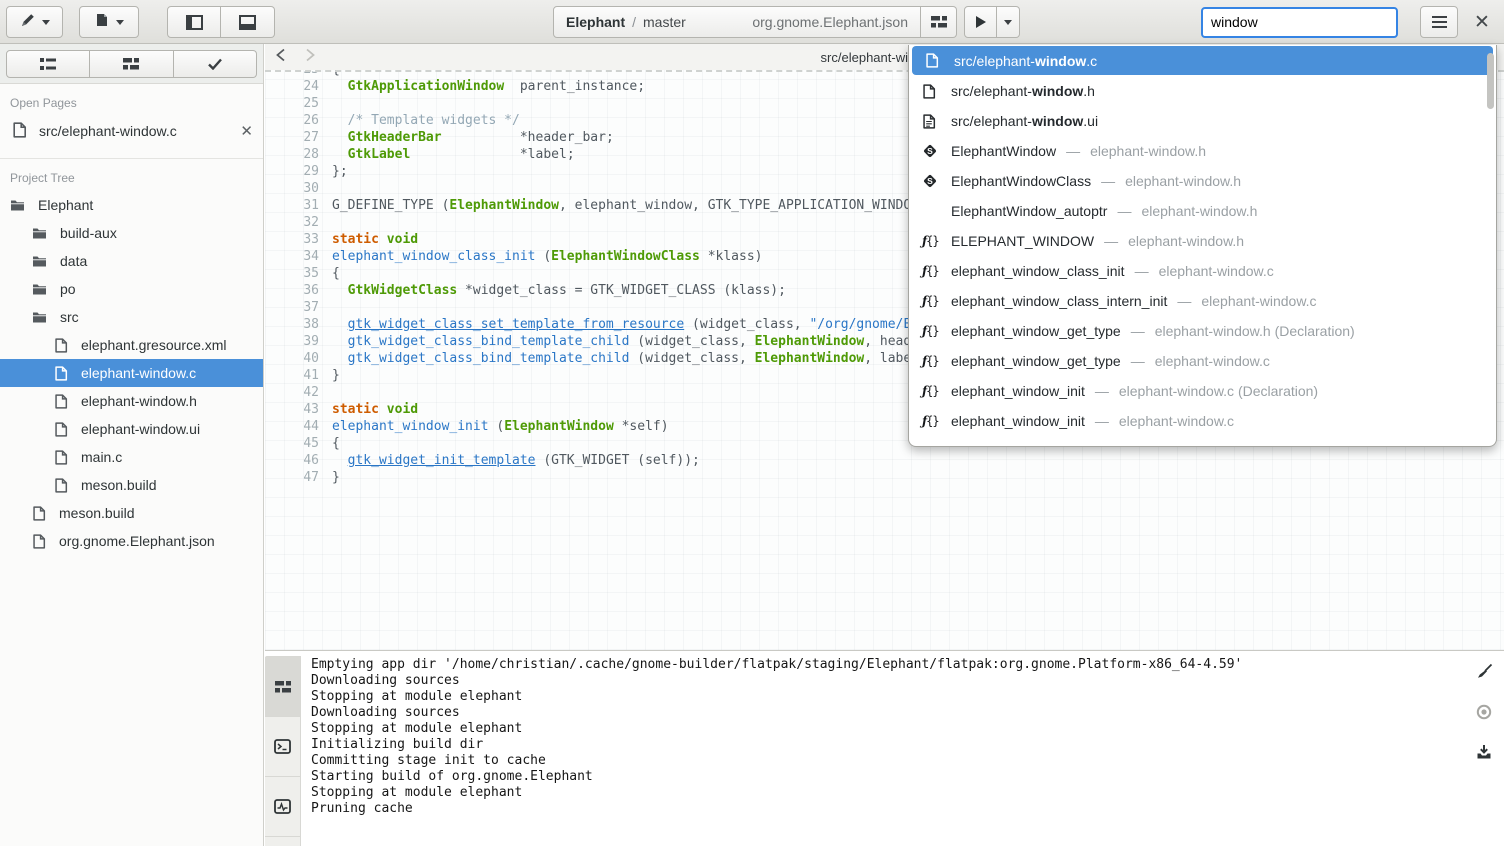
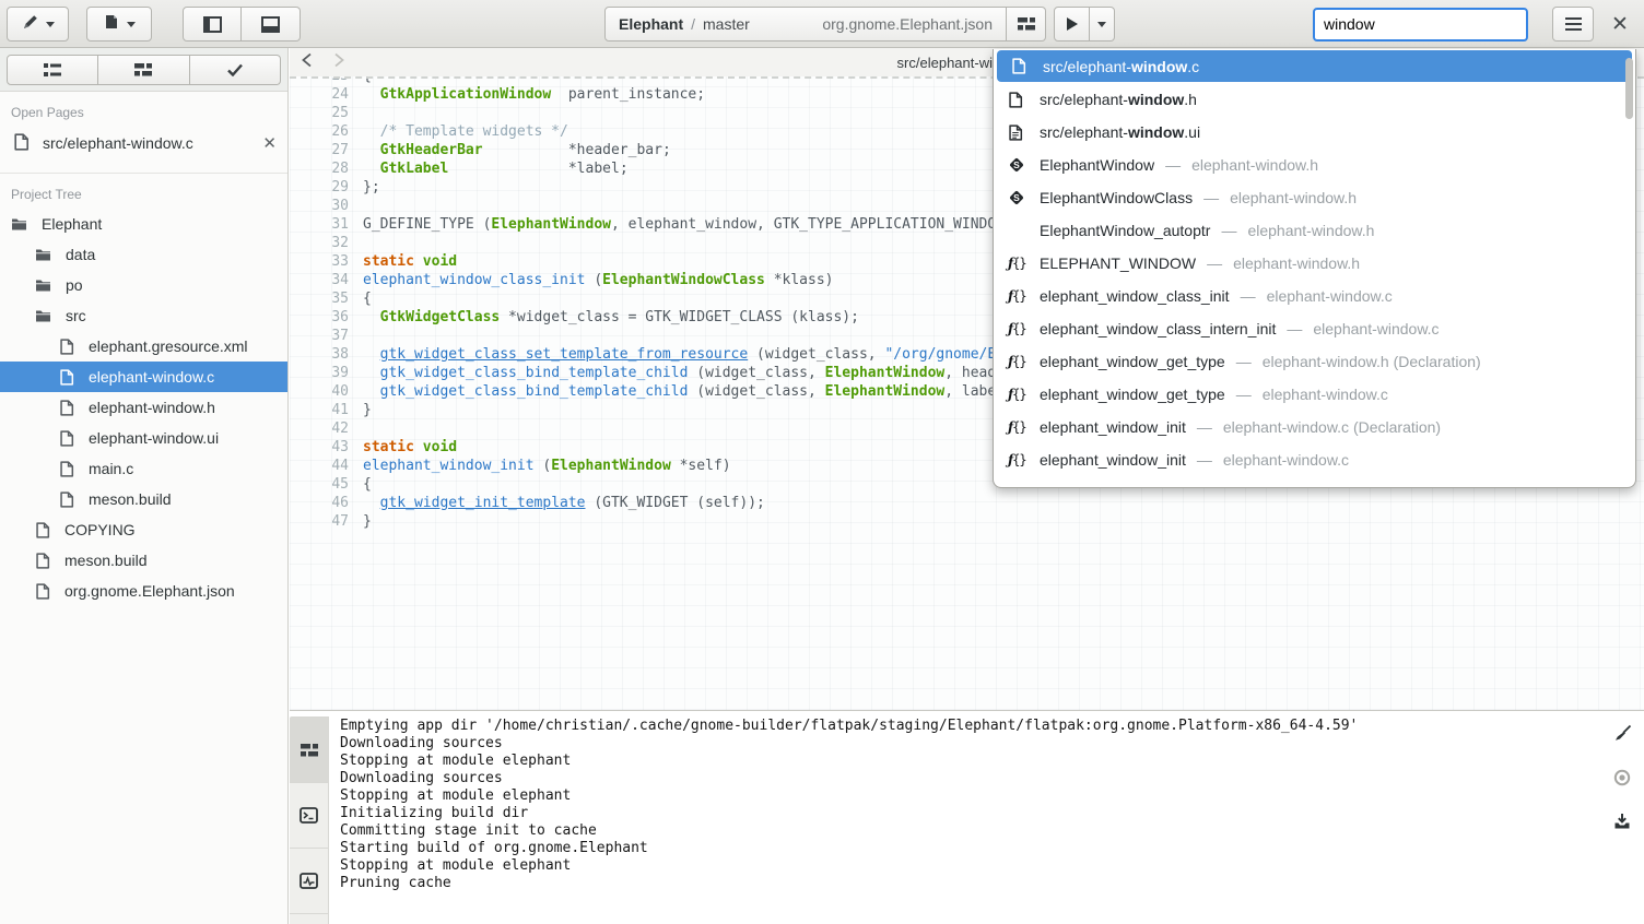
  Elephant
  /
  master
  org.gnome.Elephant.json
  window
  ✕
  Open Pages
  src/elephant-window.c
  ✕
  Project Tree
  Elephant
- build-aux
  data
  po
  src
  elephant.gresource.xml
  elephant-window.c
  elephant-window.h
  elephant-window.ui
  main.c
  meson.build
+ COPYING
  meson.build
  org.gnome.Elephant.json
  src/elephant-wi
  24
  GtkApplicationWindow parent_instance;
  25
  26
  /* Template widgets */
  27
  GtkHeaderBar *header_bar;
  28
  GtkLabel *label;
  29
  };
  30
  31
  G_DEFINE_TYPE (ElephantWindow, elephant_window, GTK_TYPE_APPLICATION_WIND
  32
  33
  static void
  34
  elephant_window_class_init (ElephantWindowClass *klass)
  35
  {
  36
  GtkWidgetClass *widget_class = GTK_WIDGET_CLASS (klass);
  37
  38
  gtk_widget_class_set_template_from_resource (widget_class, "/org/gnome/
  39
  gtk_widget_class_bind_template_child (widget_class, ElephantWindow, hea
  40
  gtk_widget_class_bind_template_child (widget_class, ElephantWindow, lab
  41
  }
  42
  43
  static void
  44
  elephant_window_init (ElephantWindow *self)
  45
  {
  46
  gtk_widget_init_template (GTK_WIDGET (self));
  47
  }
  Emptying app dir '/home/christian/.cache/gnome-builder/flatpak/staging/Elephant/flatpak:org.gnome.Platform-x86_64-4.59'
  Downloading sources
  Stopping at module elephant
  Downloading sources
  Stopping at module elephant
  Initializing build dir
  Committing stage init to cache
  Starting build of org.gnome.Elephant
  Stopping at module elephant
  Pruning cache
  src/elephant-window.c
  src/elephant-window.h
  src/elephant-window.ui
  S
  ElephantWindow
  —
  elephant-window.h
  S
  ElephantWindowClass
  —
  elephant-window.h
  ElephantWindow_autoptr
  —
  elephant-window.h
  ƒ{}
  ELEPHANT_WINDOW
  —
  elephant-window.h
  ƒ{}
  elephant_window_class_init
  —
  elephant-window.c
  ƒ{}
  elephant_window_class_intern_init
  —
  elephant-window.c
  ƒ{}
  elephant_window_get_type
  —
  elephant-window.h (Declaration)
  ƒ{}
  elephant_window_get_type
  —
  elephant-window.c
  ƒ{}
  elephant_window_init
  —
  elephant-window.c (Declaration)
  ƒ{}
  elephant_window_init
  —
  elephant-window.c
